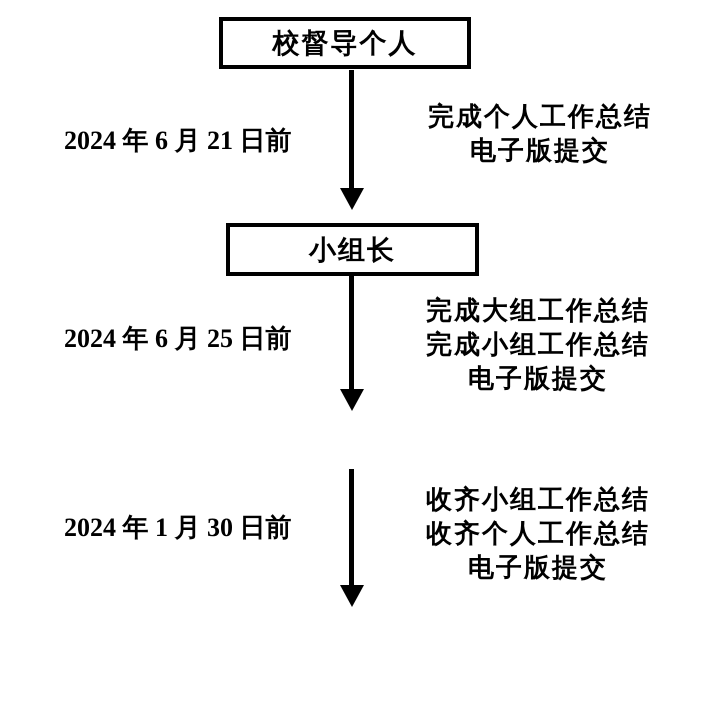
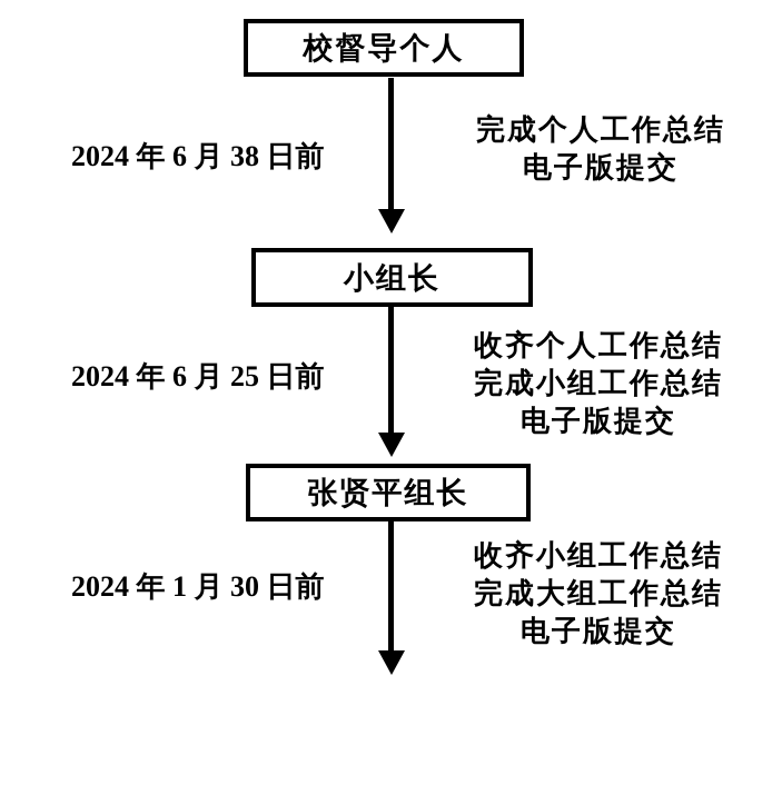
  校督导个人
- 2024 年 6 月 21 日前
+ 2024 年 6 月 38 日前
  完成个人工作总结
  电子版提交
  小组长
  2024 年 6 月 25 日前
- 完成大组工作总结
+ 收齐个人工作总结
  完成小组工作总结
  电子版提交
+ 张贤平组长
  2024 年 1 月 30 日前
  收齐小组工作总结
- 收齐个人工作总结
+ 完成大组工作总结
  电子版提交
